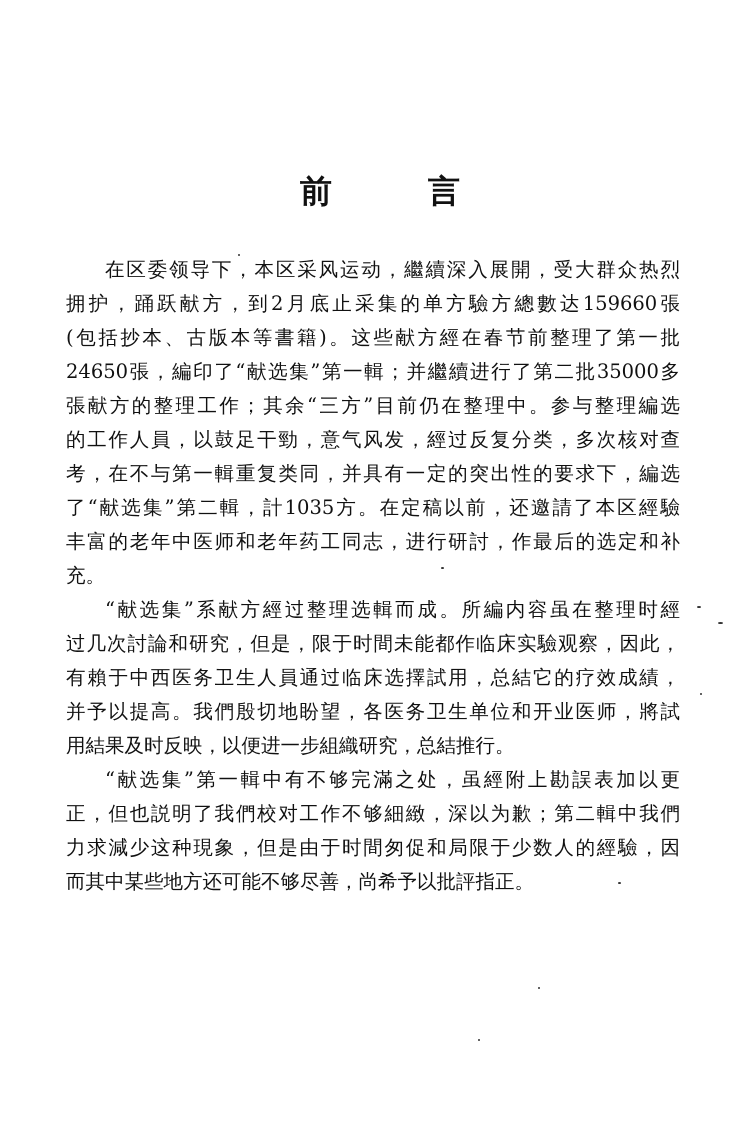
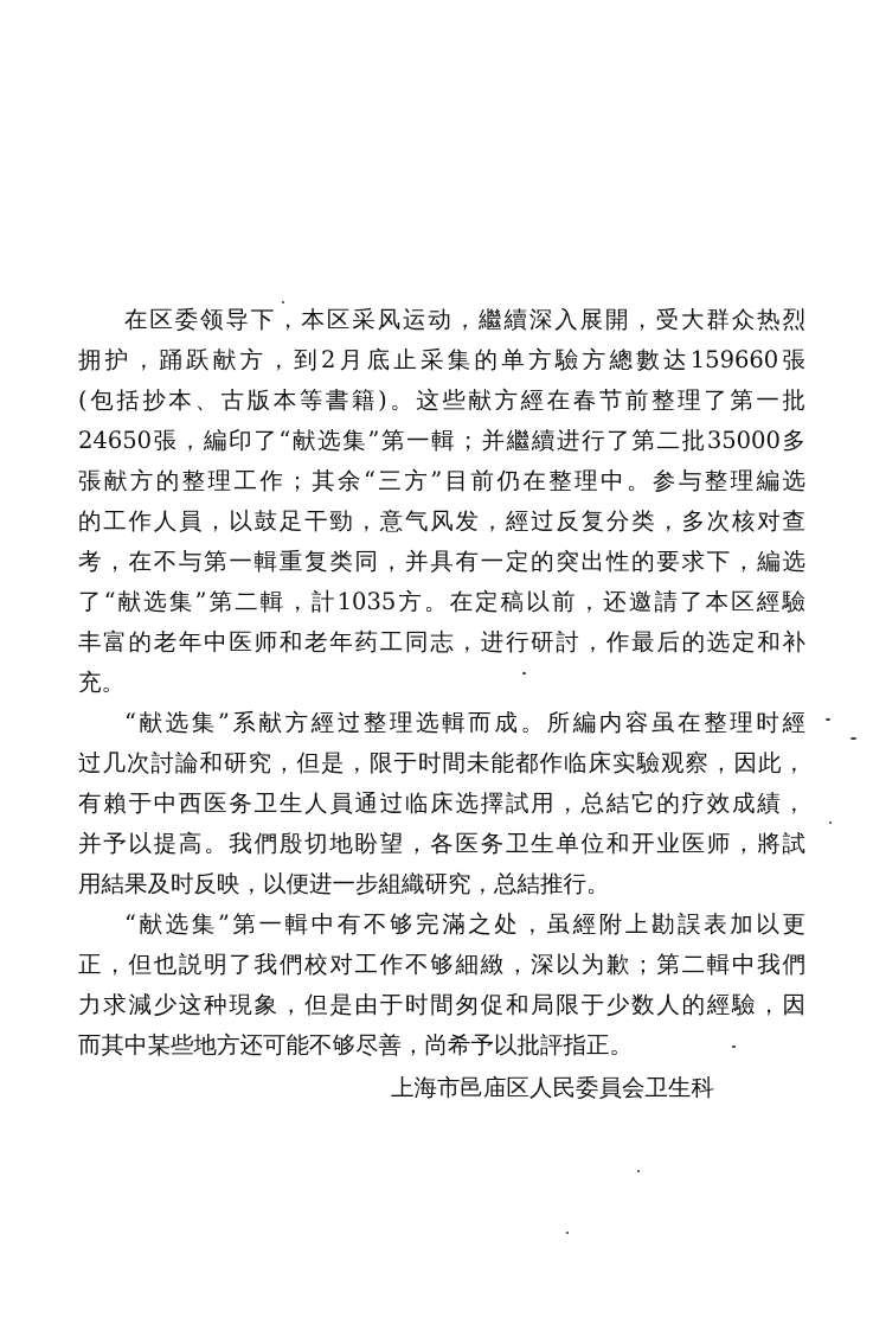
- 前
- 言
  在区委领导下，本区采风运动，繼續深入展開，受大群众热烈
  拥护，踊跃献方，到2月底止采集的单方驗方總數达159660張
  (包括抄本、古版本等書籍)。这些献方經在春节前整理了第一批
  24650張，編印了“献选集”第一輯；并繼續进行了第二批35000多
  張献方的整理工作；其余“三方”目前仍在整理中。参与整理編选
  的工作人員，以鼓足干勁，意气风发，經过反复分类，多次核对查
  考，在不与第一輯重复类同，并具有一定的突出性的要求下，編选
  了“献选集”第二輯，計1035方。在定稿以前，还邀請了本区經驗
  丰富的老年中医师和老年药工同志，进行研討，作最后的选定和补
  充。
  “献选集”系献方經过整理选輯而成。所編内容虽在整理时經
  过几次討論和研究，但是，限于时間未能都作临床实驗观察，因此，
  有賴于中西医务卫生人員通过临床选擇試用，总結它的疗效成績，
  并予以提高。我們殷切地盼望，各医务卫生单位和开业医师，將試
  用結果及时反映，以便进一步組織研究，总結推行。
  “献选集”第一輯中有不够完滿之处，虽經附上勘誤表加以更
  正，但也説明了我們校对工作不够細緻，深以为歉；第二輯中我們
  力求減少这种現象，但是由于时間匆促和局限于少数人的經驗，因
  而其中某些地方还可能不够尽善，尚希予以批評指正。
+ 上海市邑庙区人民委員会卫生科
